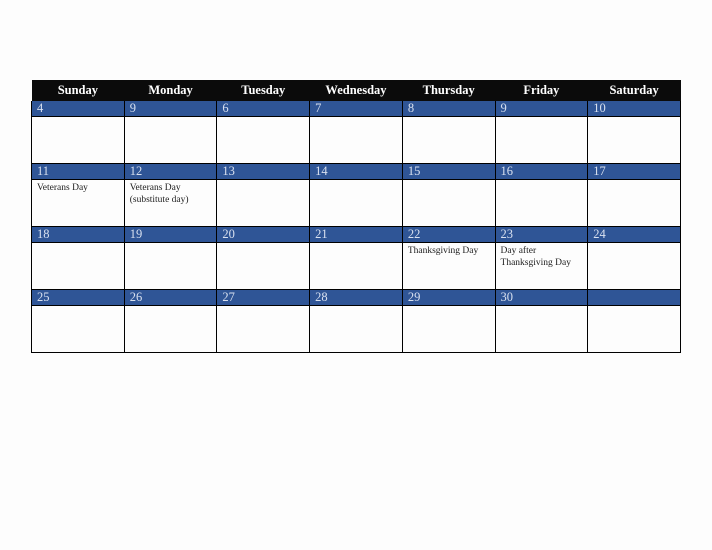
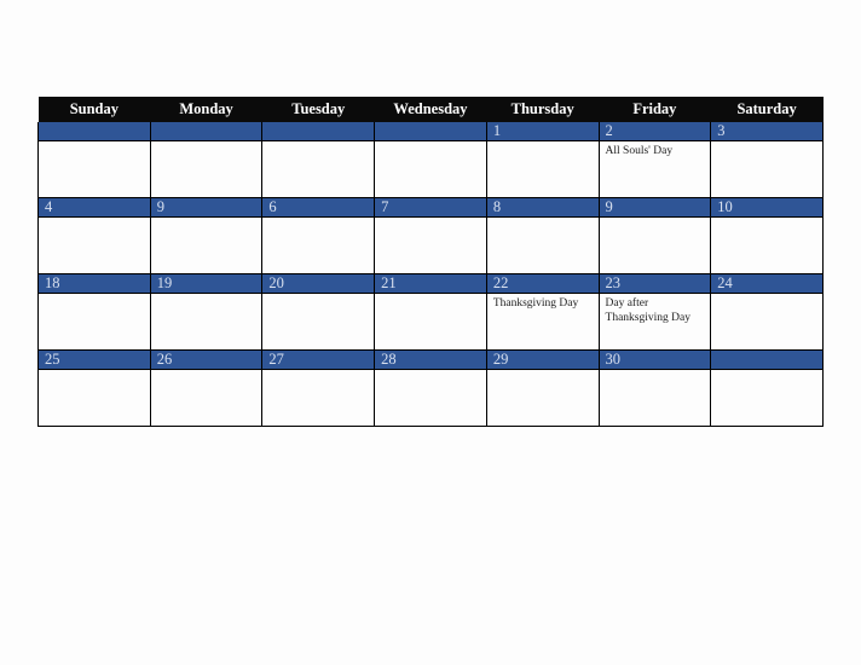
  Sunday	Monday	Tuesday	Wednesday	Thursday	Friday	Saturday
+ 				1	2All Souls' Day	3
  4	9	6	7	8	9	10
- 11Veterans Day	12Veterans Day (substitute day)	13	14	15	16	17
  18	19	20	21	22Thanksgiving Day	23Day after Thanksgiving Day	24
  25	26	27	28	29	30
